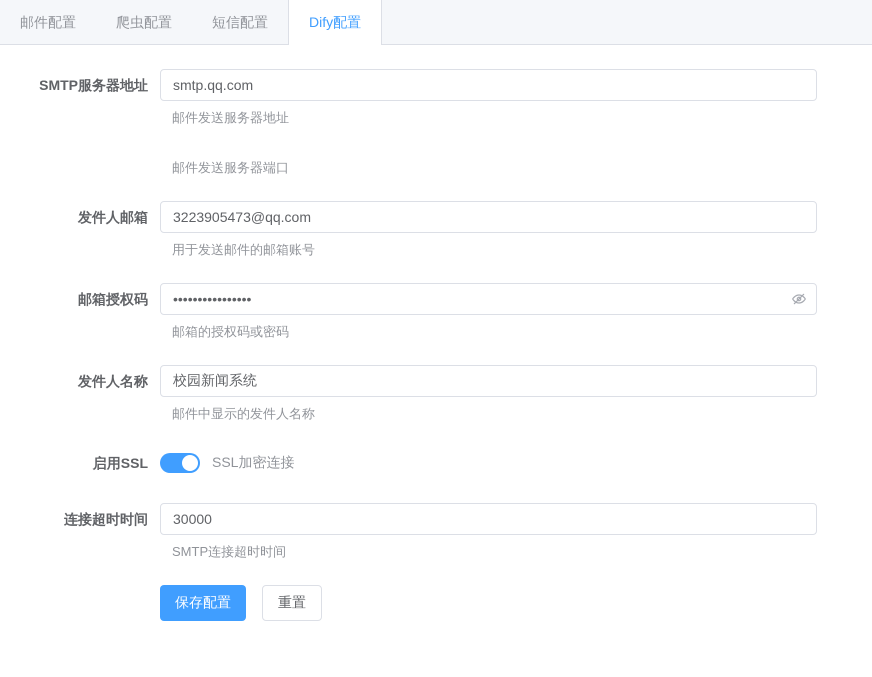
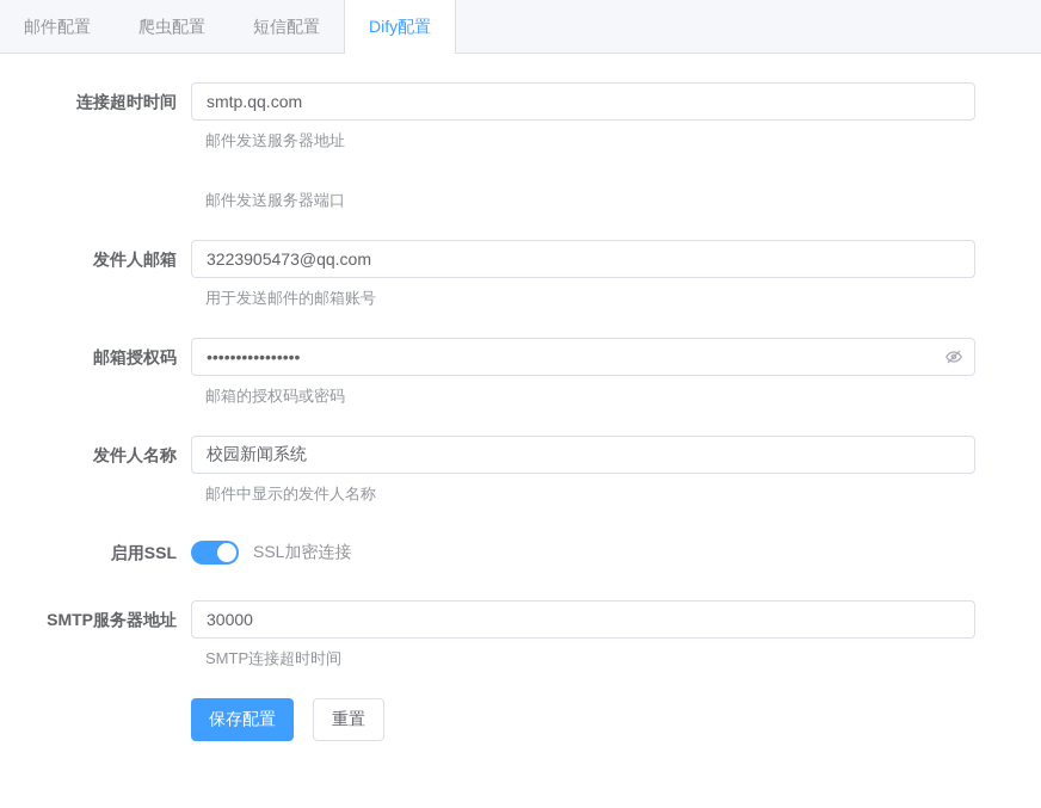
  邮件配置
  爬虫配置
  短信配置
  Dify配置
- SMTP服务器地址
+ 连接超时时间
  smtp.qq.com
  邮件发送服务器地址
  邮件发送服务器端口
  发件人邮箱
  3223905473@qq.com
  用于发送邮件的邮箱账号
  邮箱授权码
  ••••••••••••••••
  邮箱的授权码或密码
  发件人名称
  校园新闻系统
  邮件中显示的发件人名称
  启用SSL
  SSL加密连接
- 连接超时时间
+ SMTP服务器地址
  30000
  SMTP连接超时时间
  保存配置
  重置
